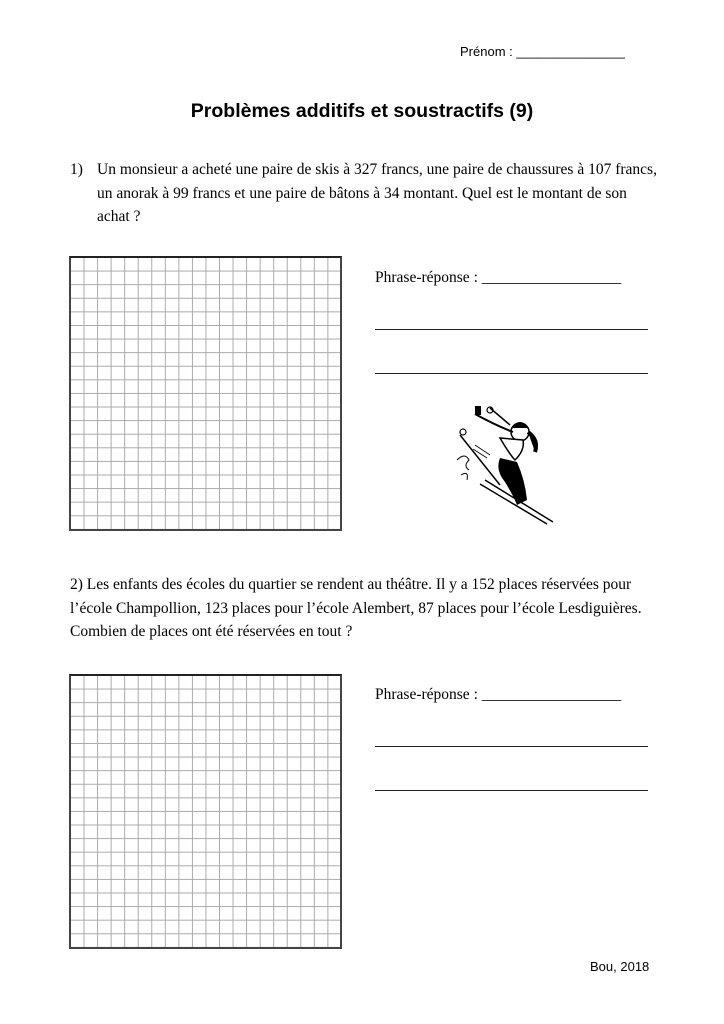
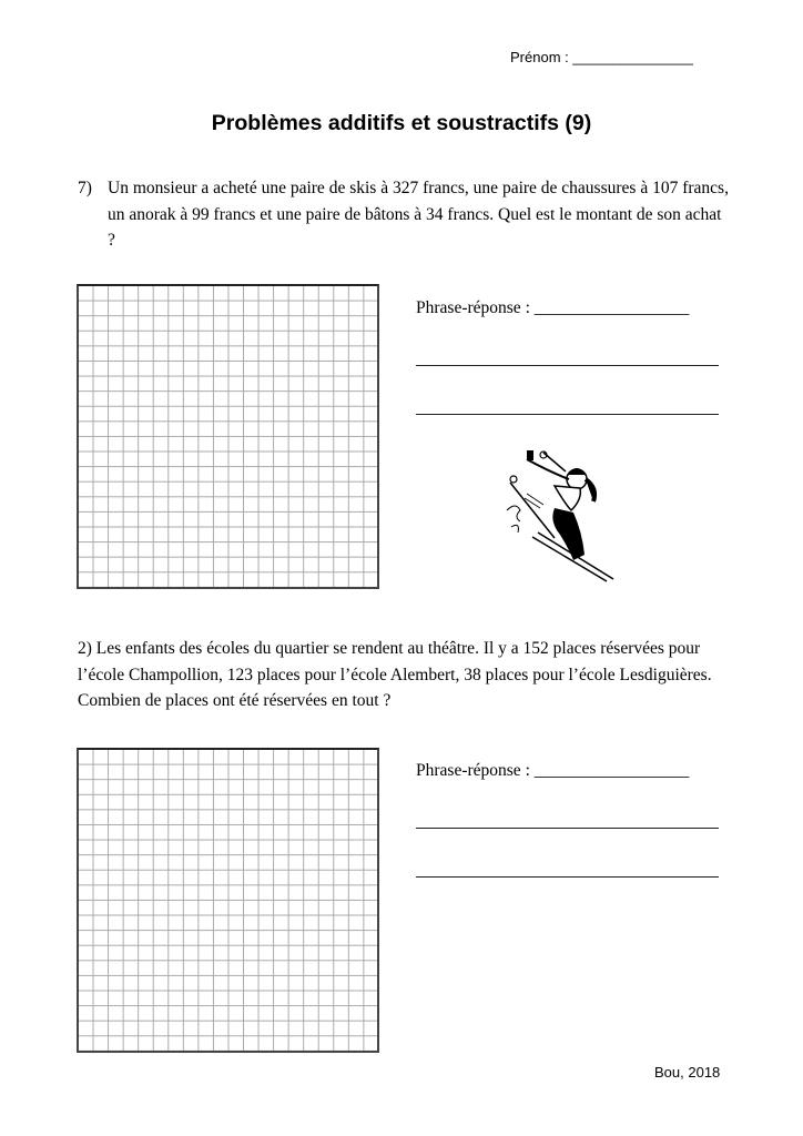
  Prénom : _______________
  Problèmes additifs et soustractifs (9)
- 1)
+ 7)
- Un monsieur a acheté une paire de skis à 327 francs, une paire de chaussures à 107 francs, un anorak à 99 francs et une paire de bâtons à 34 montant. Quel est le montant de son achat ?
+ Un monsieur a acheté une paire de skis à 327 francs, une paire de chaussures à 107 francs, un anorak à 99 francs et une paire de bâtons à 34 francs. Quel est le montant de son achat ?
  Phrase-réponse : __________________
- 2) Les enfants des écoles du quartier se rendent au théâtre. Il y a 152 places réservées pour l’école Champollion, 123 places pour l’école Alembert, 87 places pour l’école Lesdiguières. Combien de places ont été réservées en tout ?
+ 2) Les enfants des écoles du quartier se rendent au théâtre. Il y a 152 places réservées pour l’école Champollion, 123 places pour l’école Alembert, 38 places pour l’école Lesdiguières. Combien de places ont été réservées en tout ?
  Phrase-réponse : __________________
  Bou, 2018
